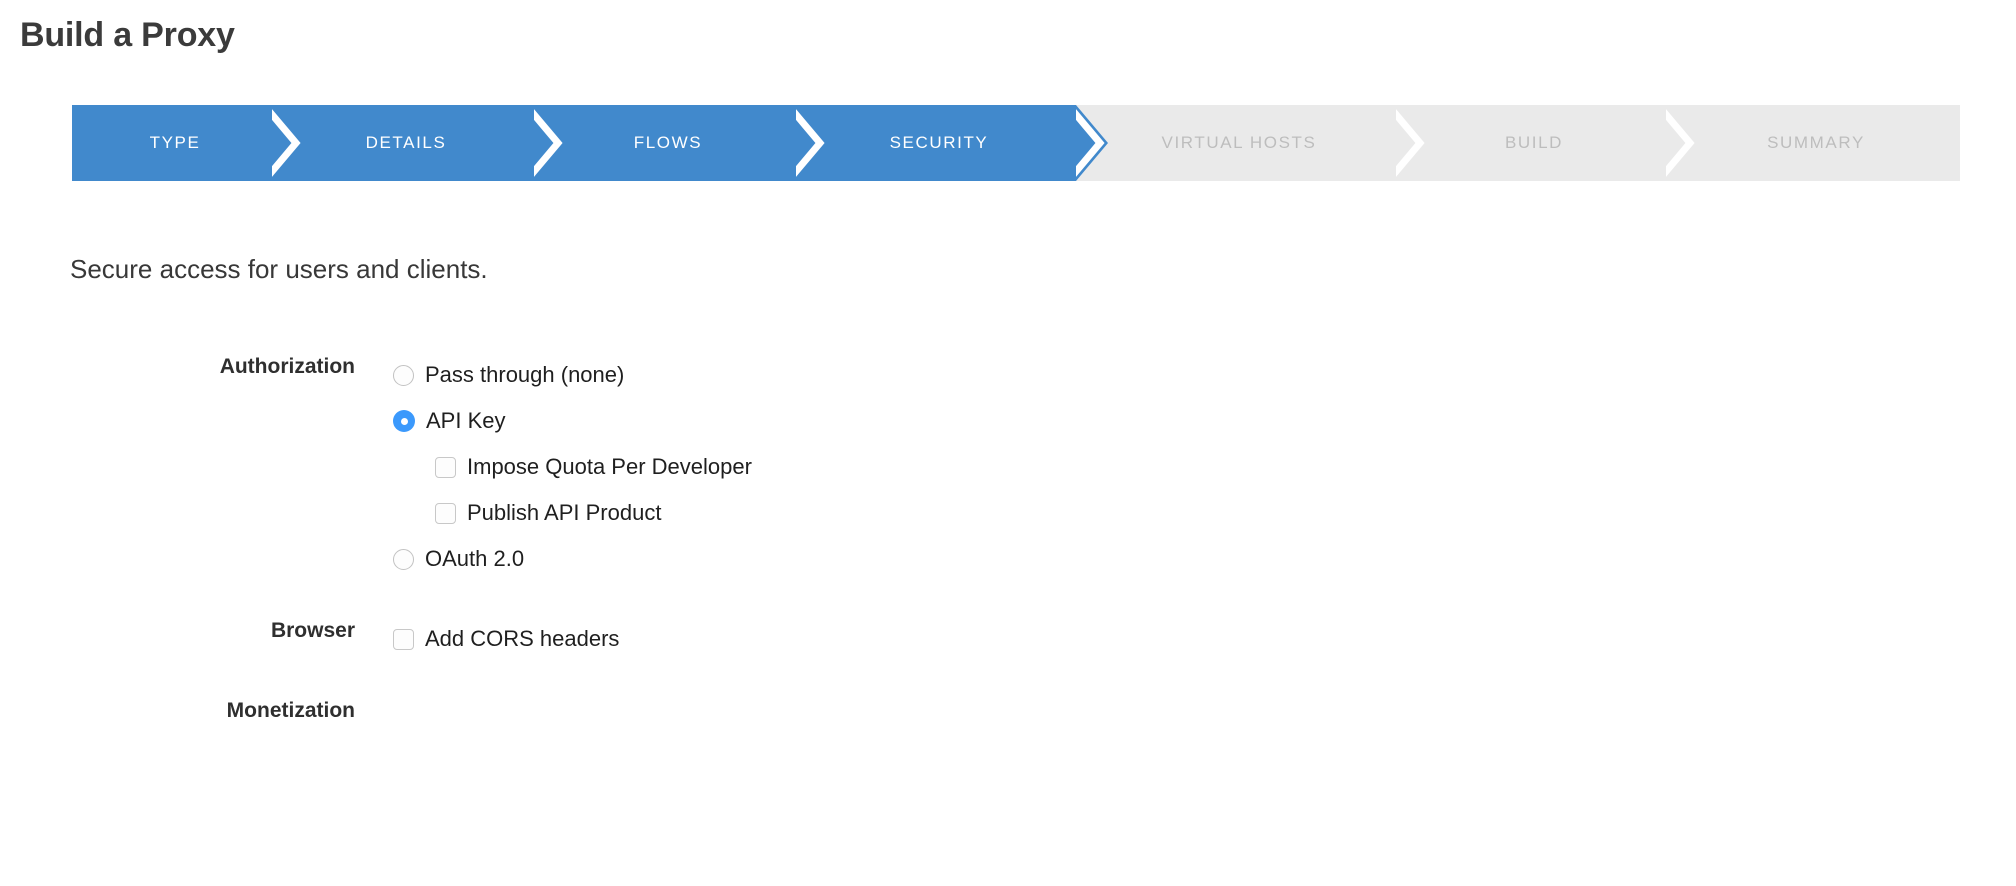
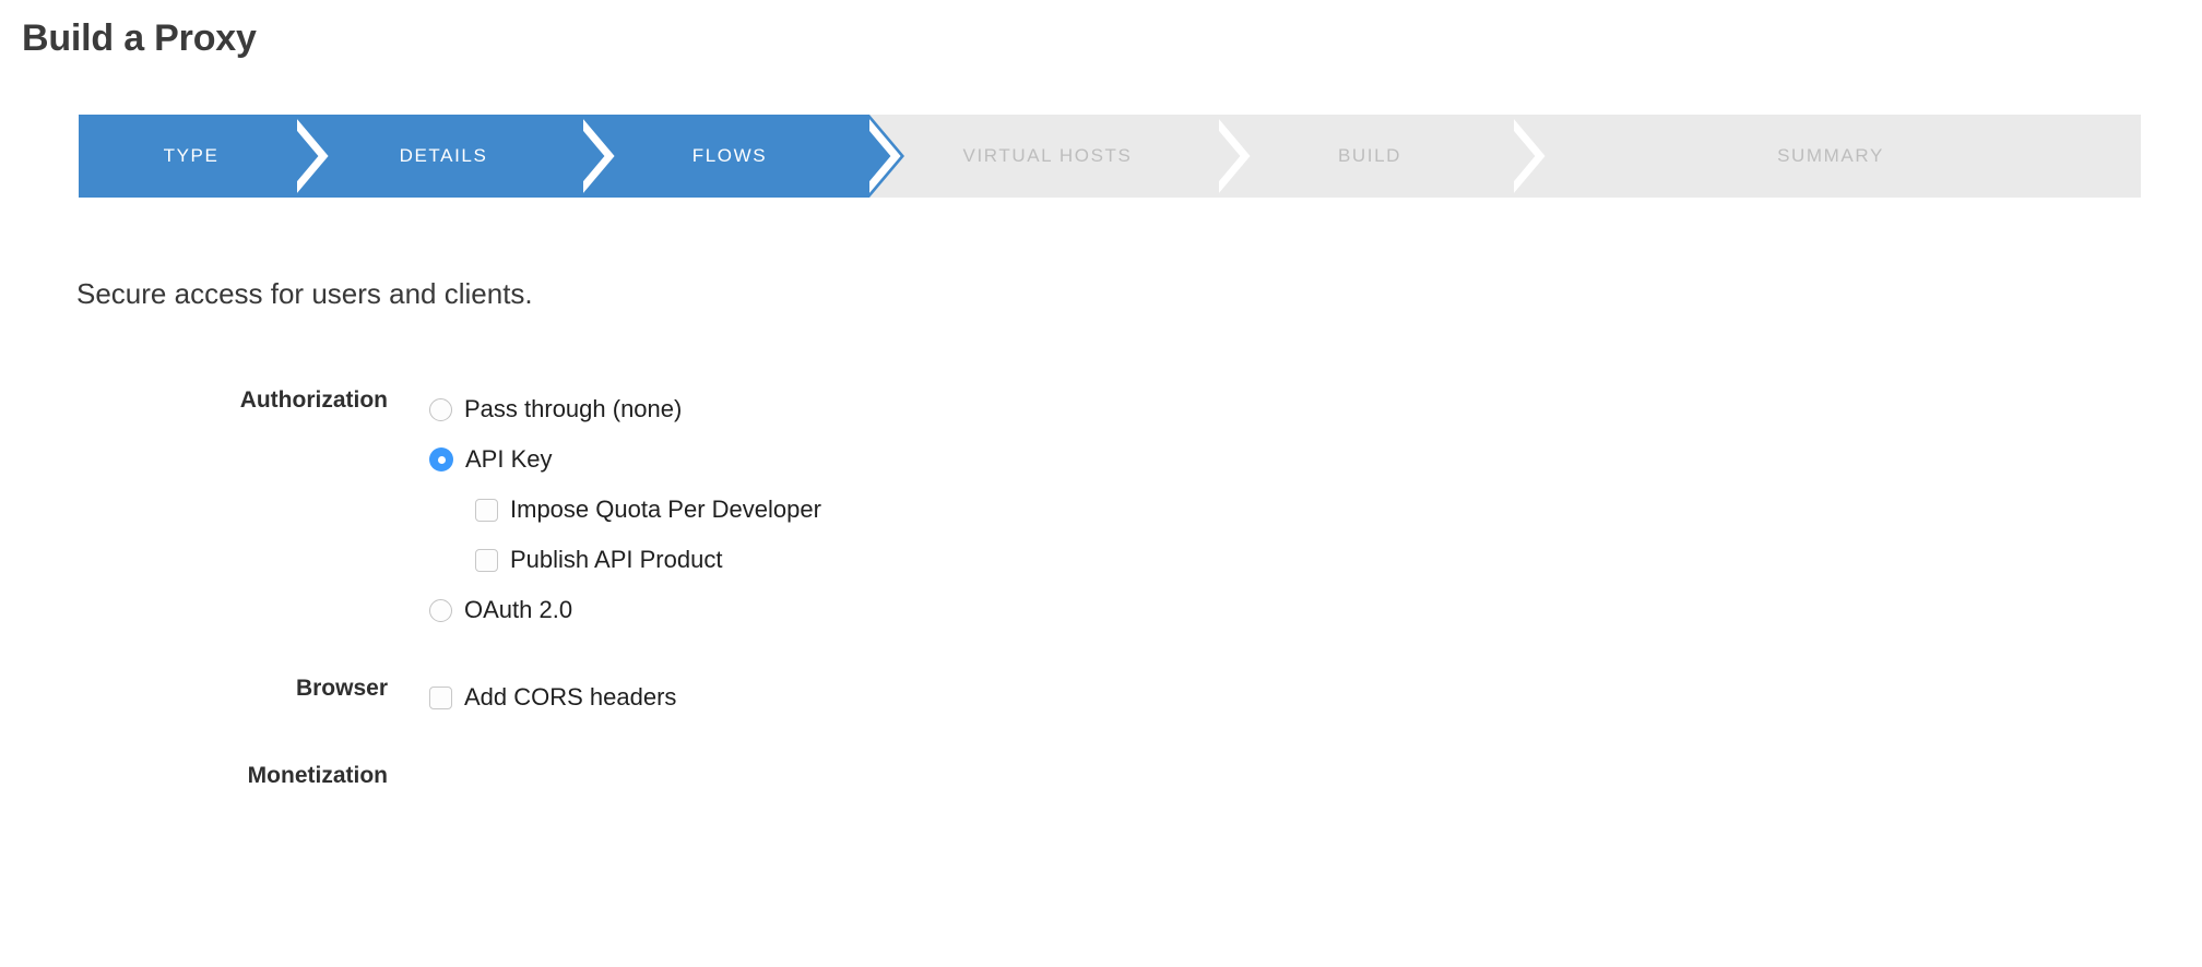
  Build a Proxy
  TYPE
  DETAILS
  FLOWS
- SECURITY
  VIRTUAL HOSTS
  BUILD
  SUMMARY
  Secure access for users and clients.
  Authorization
  Pass through (none)
  API Key
  Impose Quota Per Developer
  Publish API Product
  OAuth 2.0
  Browser
  Add CORS headers
  Monetization
